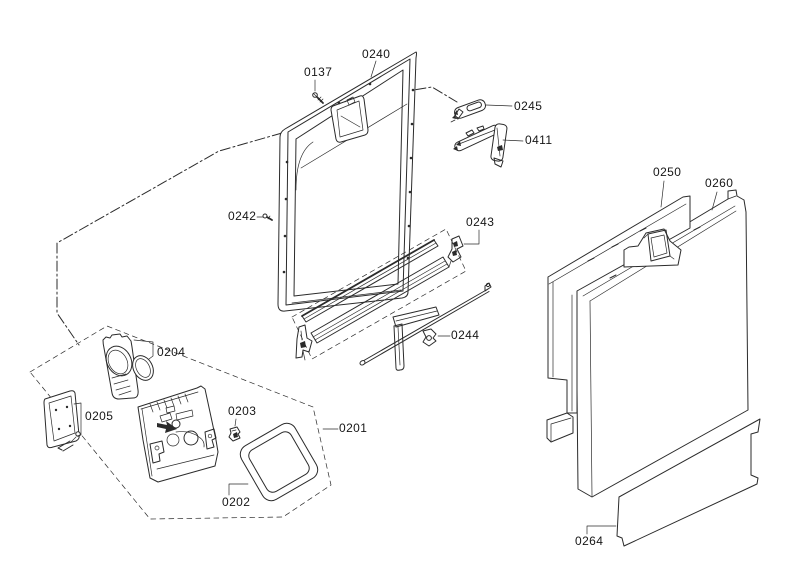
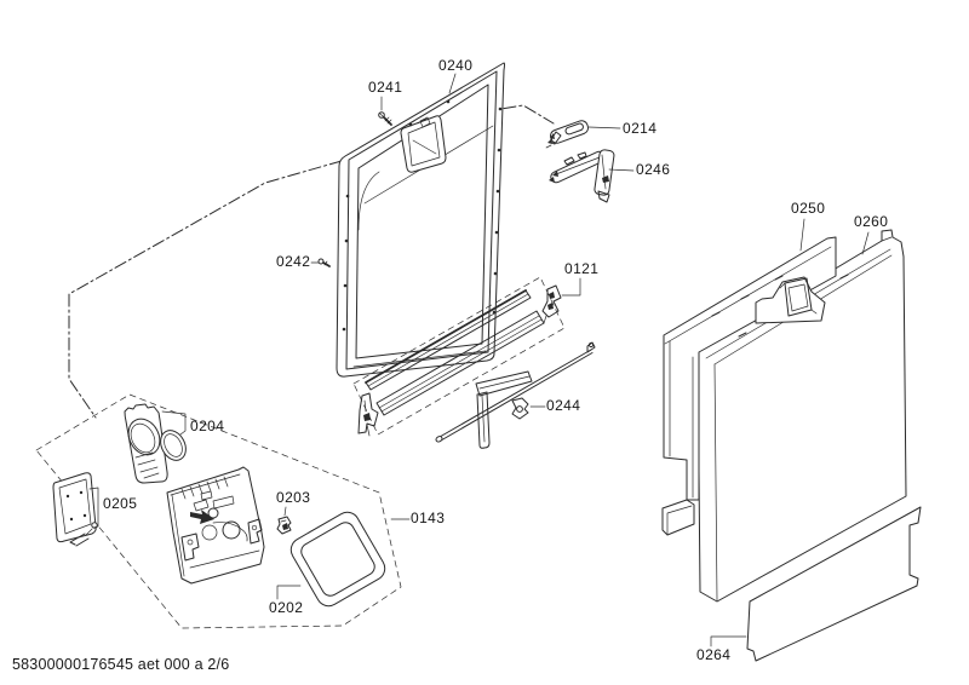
  0240
- 0137
+ 0241
  0242
- 0243
+ 0121
  0244
- 0245
+ 0214
- 0411
+ 0246
  0250
  0260
  0264
  0204
  0205
  0203
- 0201
+ 0143
  0202
+ 58300000176545 aet 000 a 2/6
